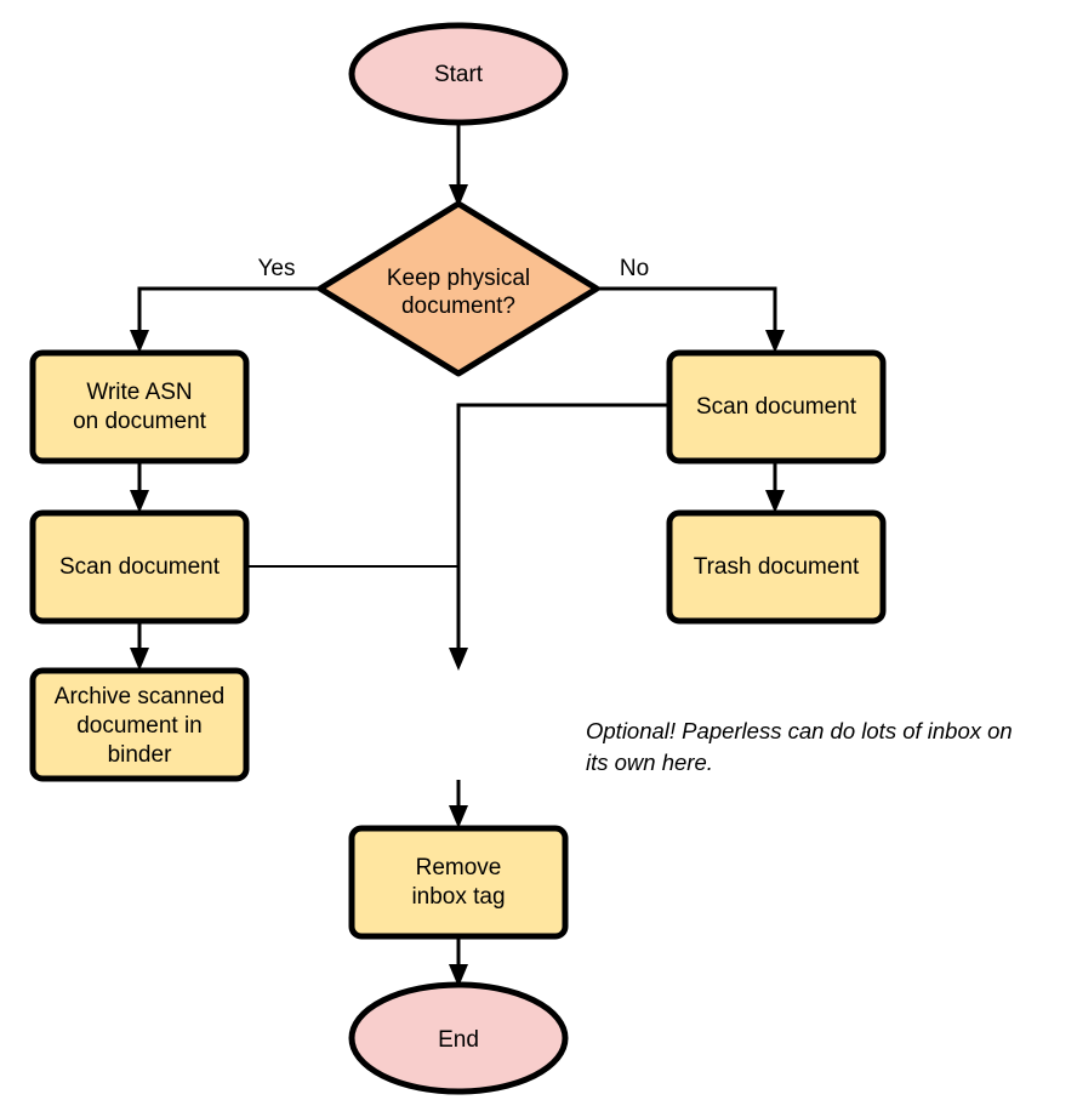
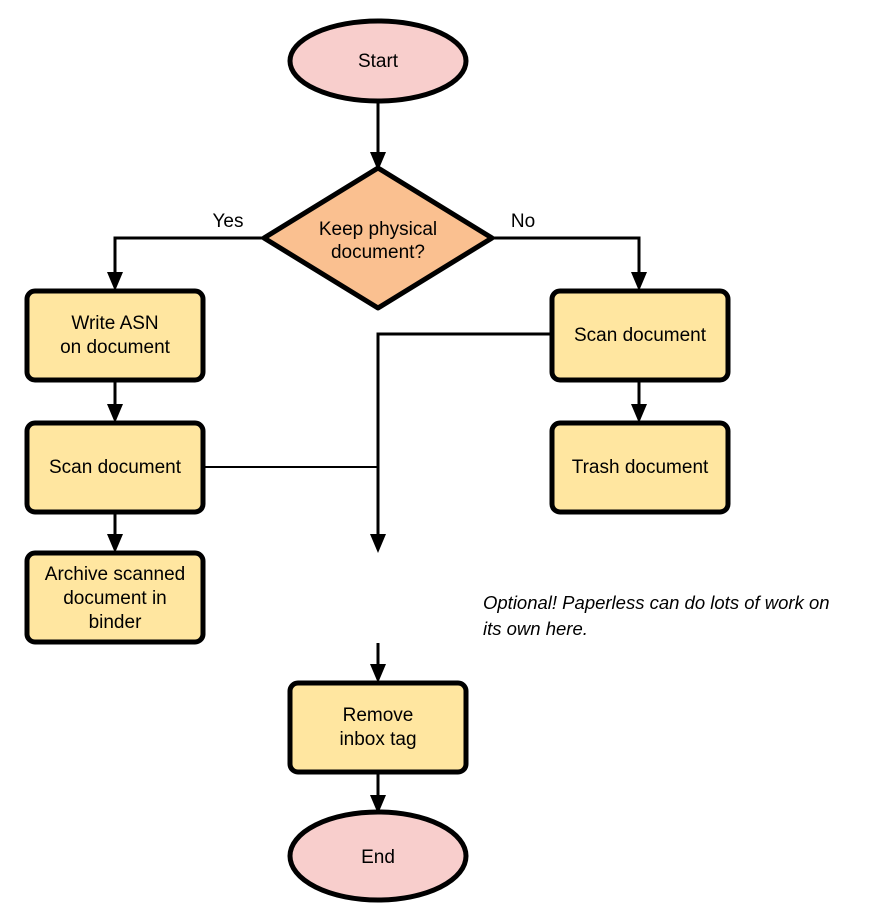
  Start
  Keep physical
  document?
  Yes
  No
  Write ASN
  on document
  Scan document
  Archive scanned
  document in
  binder
  Scan document
  Trash document
  Remove
  inbox tag
  End
- Optional! Paperless can do lots of inbox on
+ Optional! Paperless can do lots of work on
  its own here.
